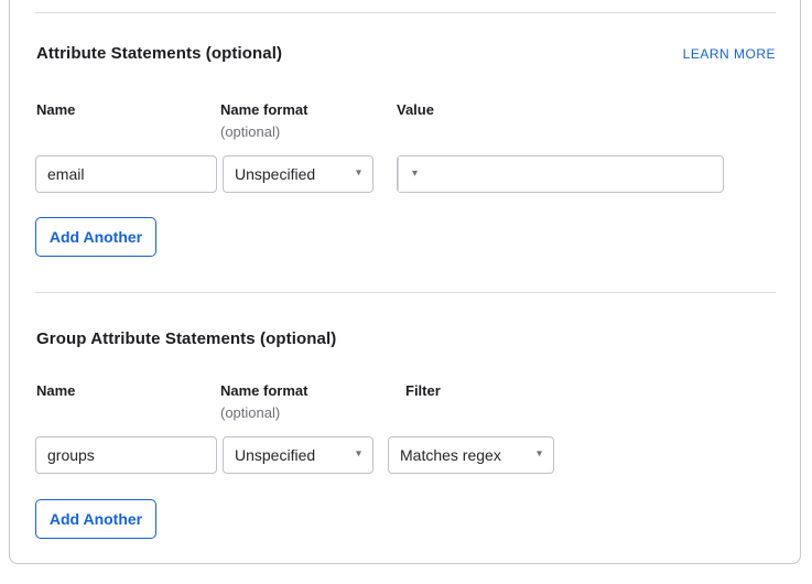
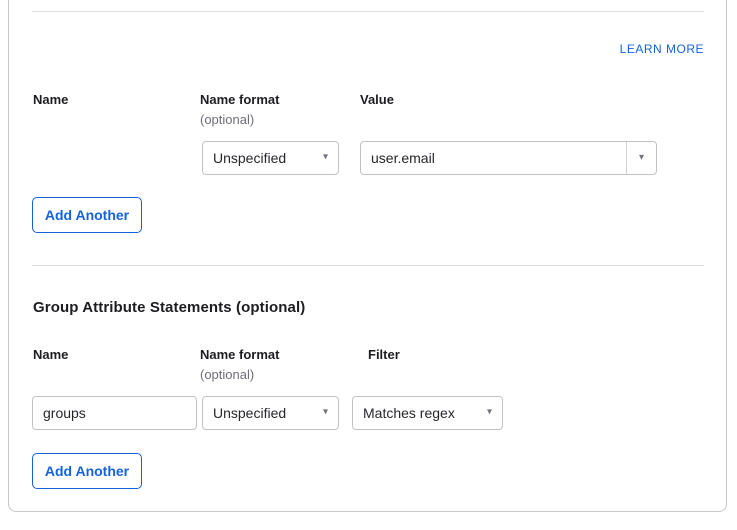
- Attribute Statements (optional)
  LEARN MORE
  Name
  Name format
  (optional)
  Value
- email
  Unspecified
  ▾
+ user.email
  ▾
  Add Another
  Group Attribute Statements (optional)
  Name
  Name format
  (optional)
  Filter
  groups
  Unspecified
  ▾
  Matches regex
  ▾
  Add Another
